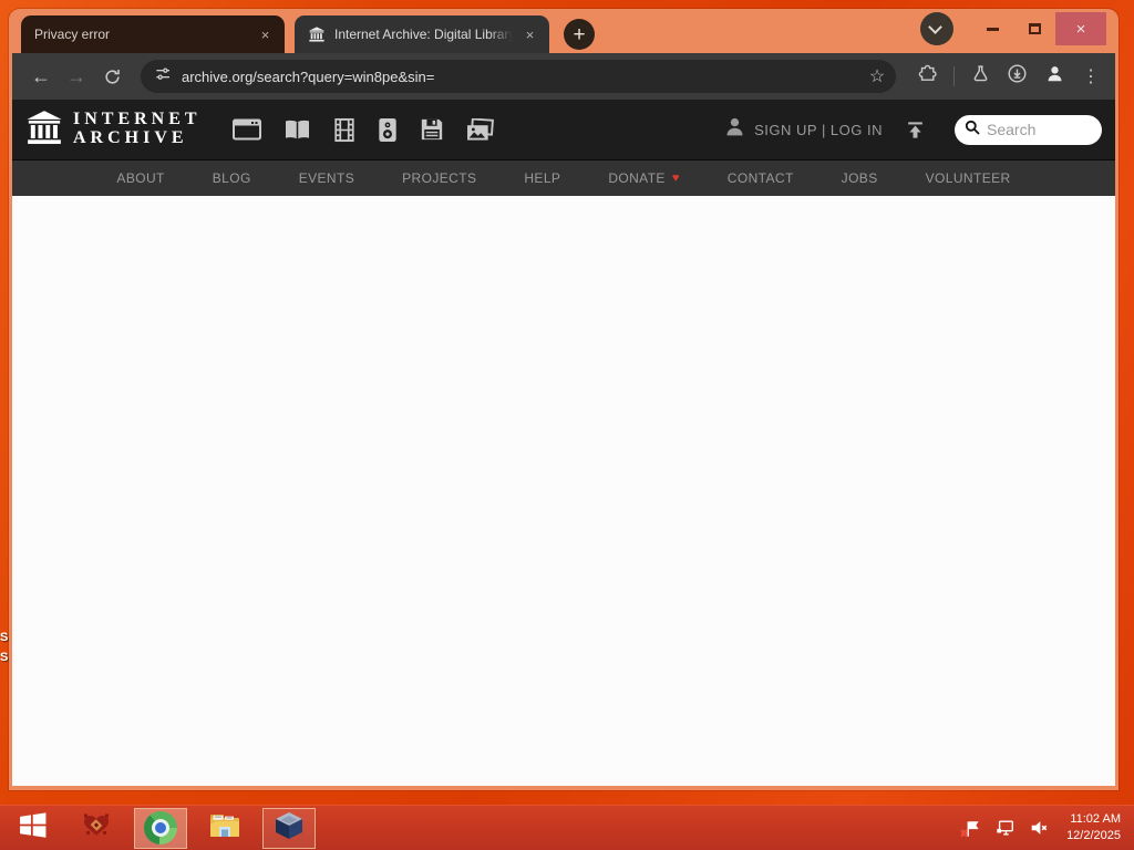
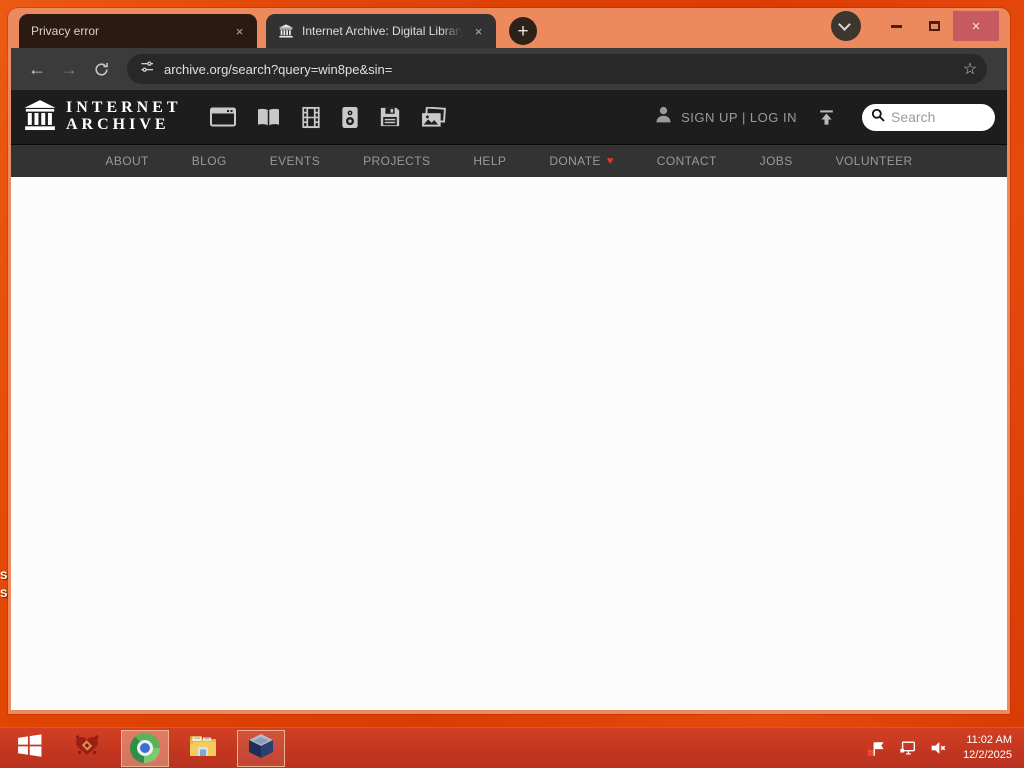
  S
  S
  Privacy error
  ×
  Internet Archive: Digital Li
  ×
  +
  ×
  ←
  →
  archive.org/search?query=win8pe&sin=
  ☆
- ⋮
  INTERNET
  ARCHIVE
  SIGN UP | LOG IN
  Search
  ABOUT
  BLOG
  EVENTS
  PROJECTS
  HELP
  DONATE
  ♥
  CONTACT
  JOBS
  VOLUNTEER
  ✕
  11:02 AM
  12/2/2025
